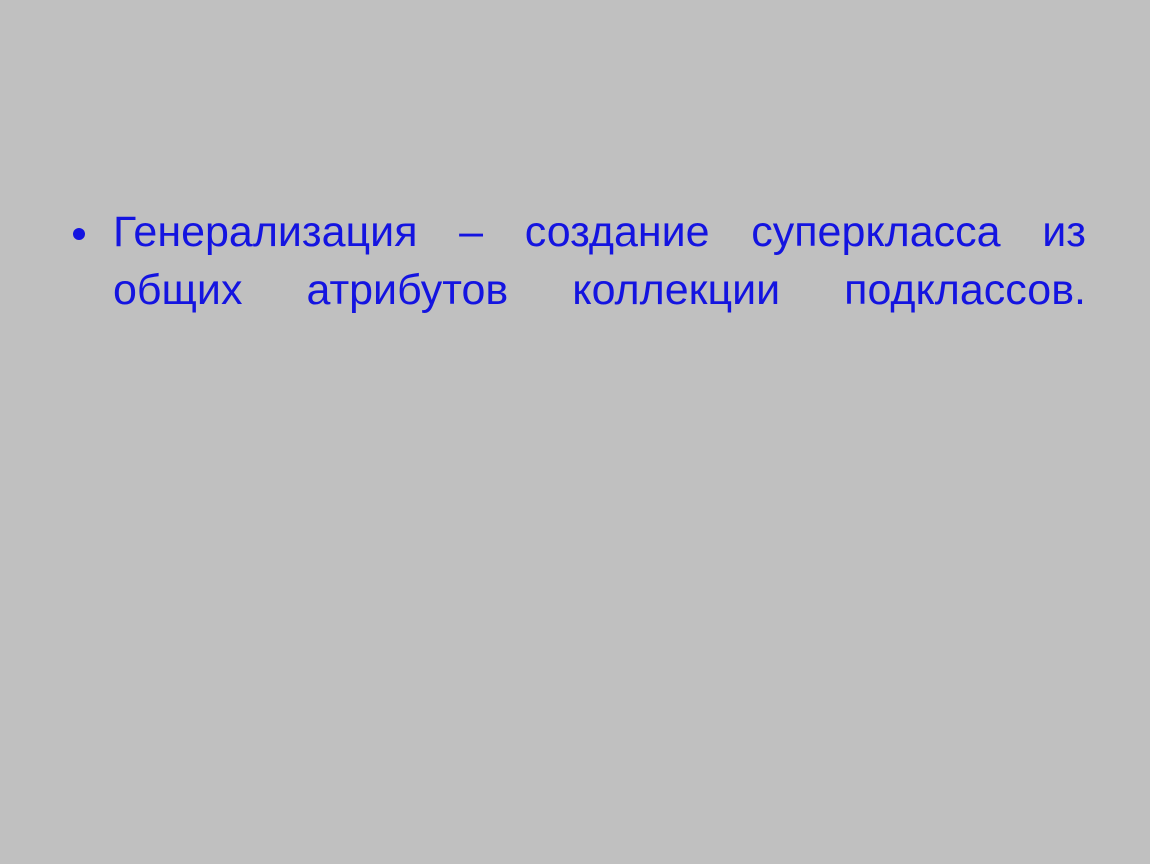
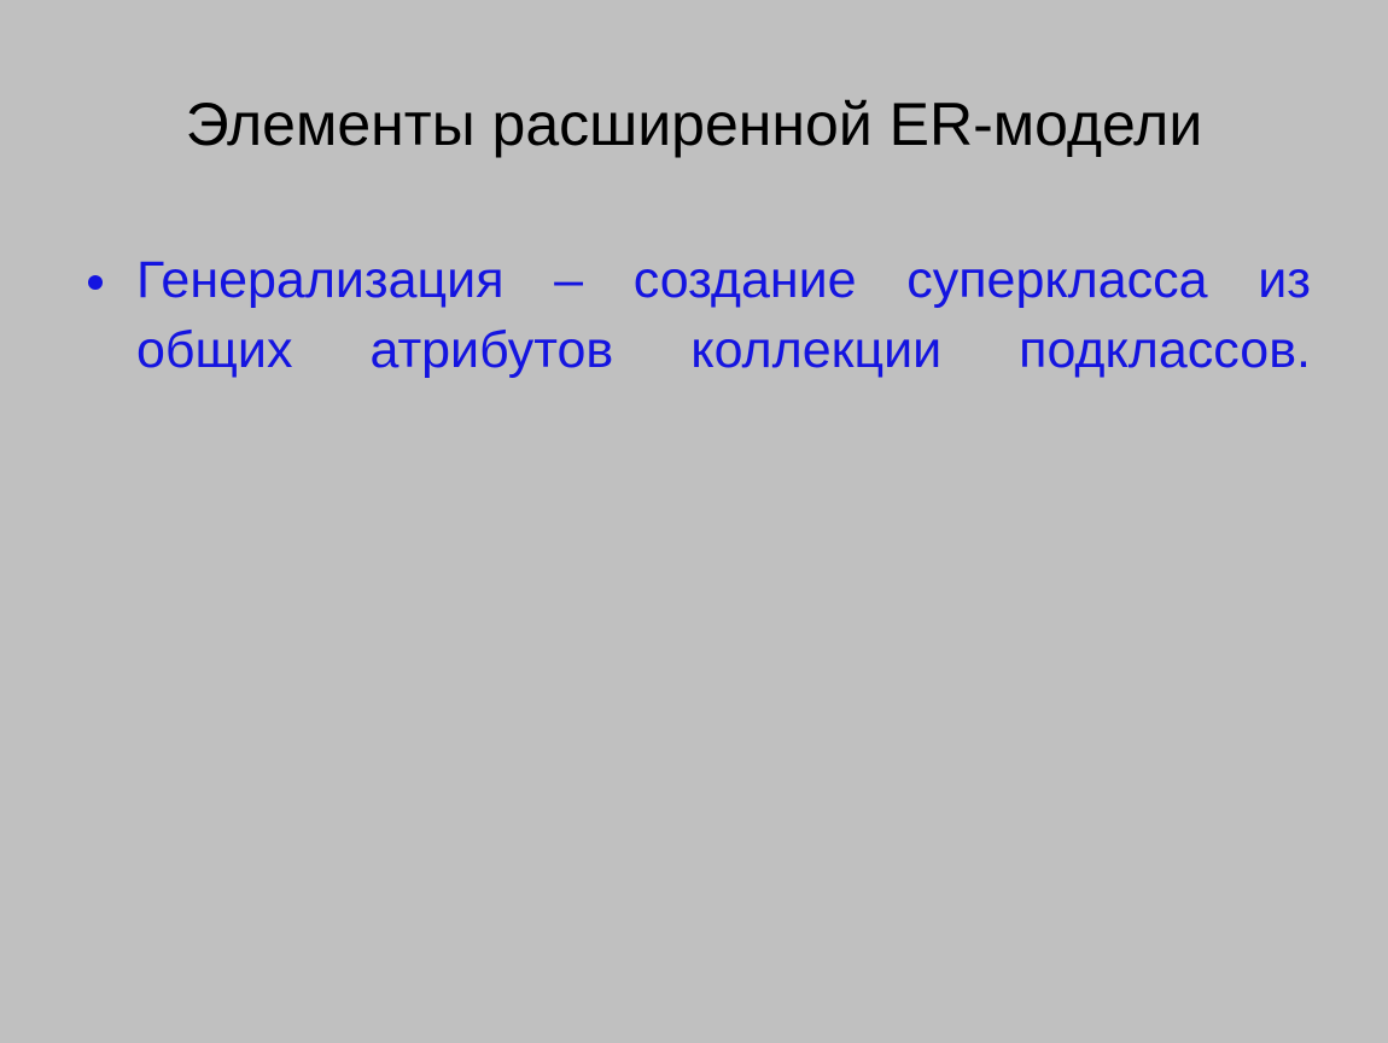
+ Элементы расширенной ER-модели
  Генерализация – создание суперкласса из общих атрибутов коллекции подклассов.
